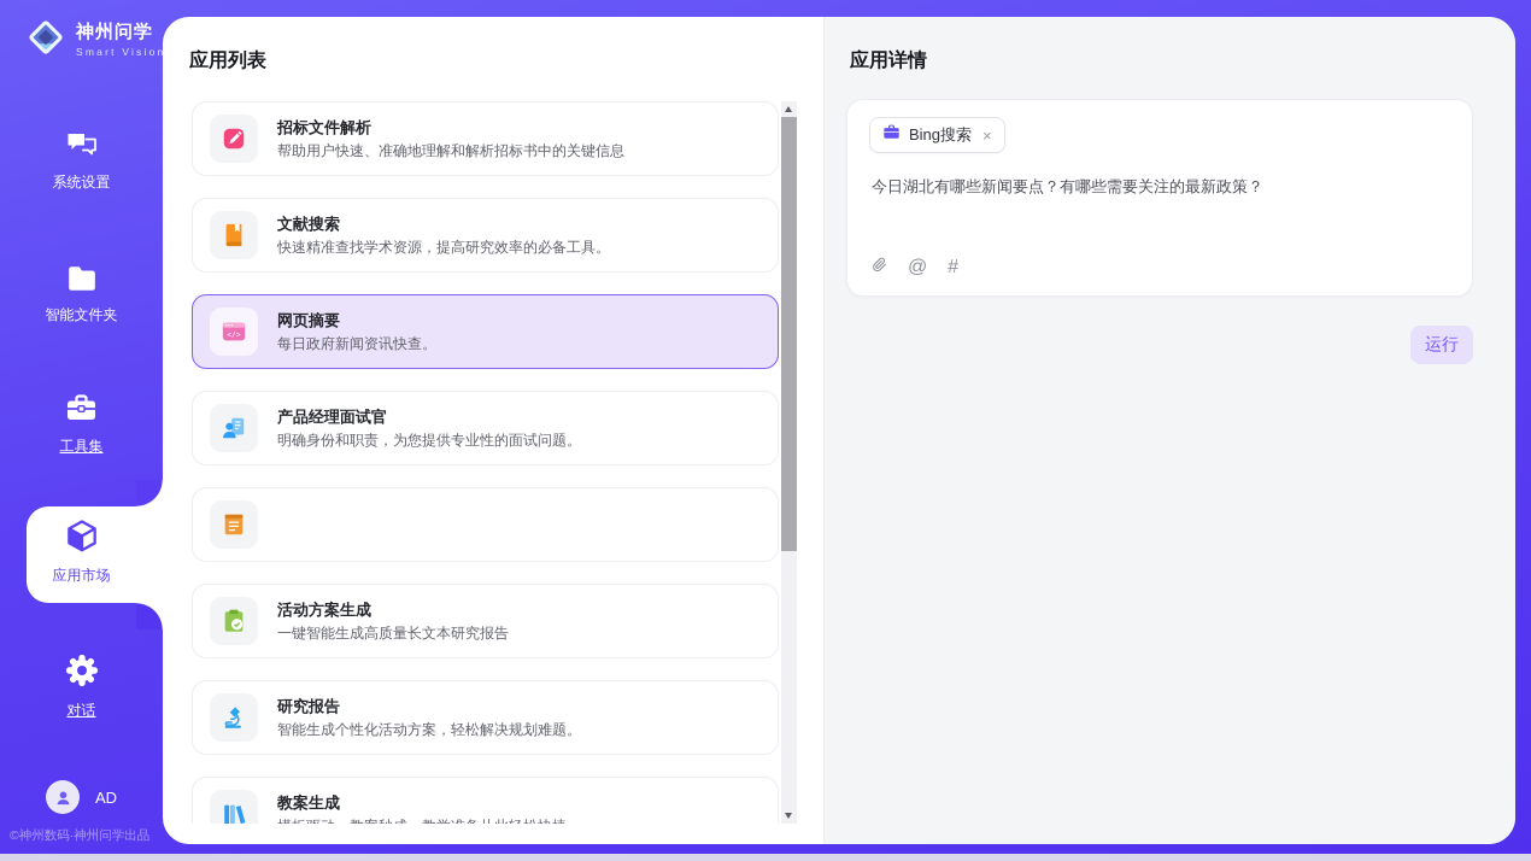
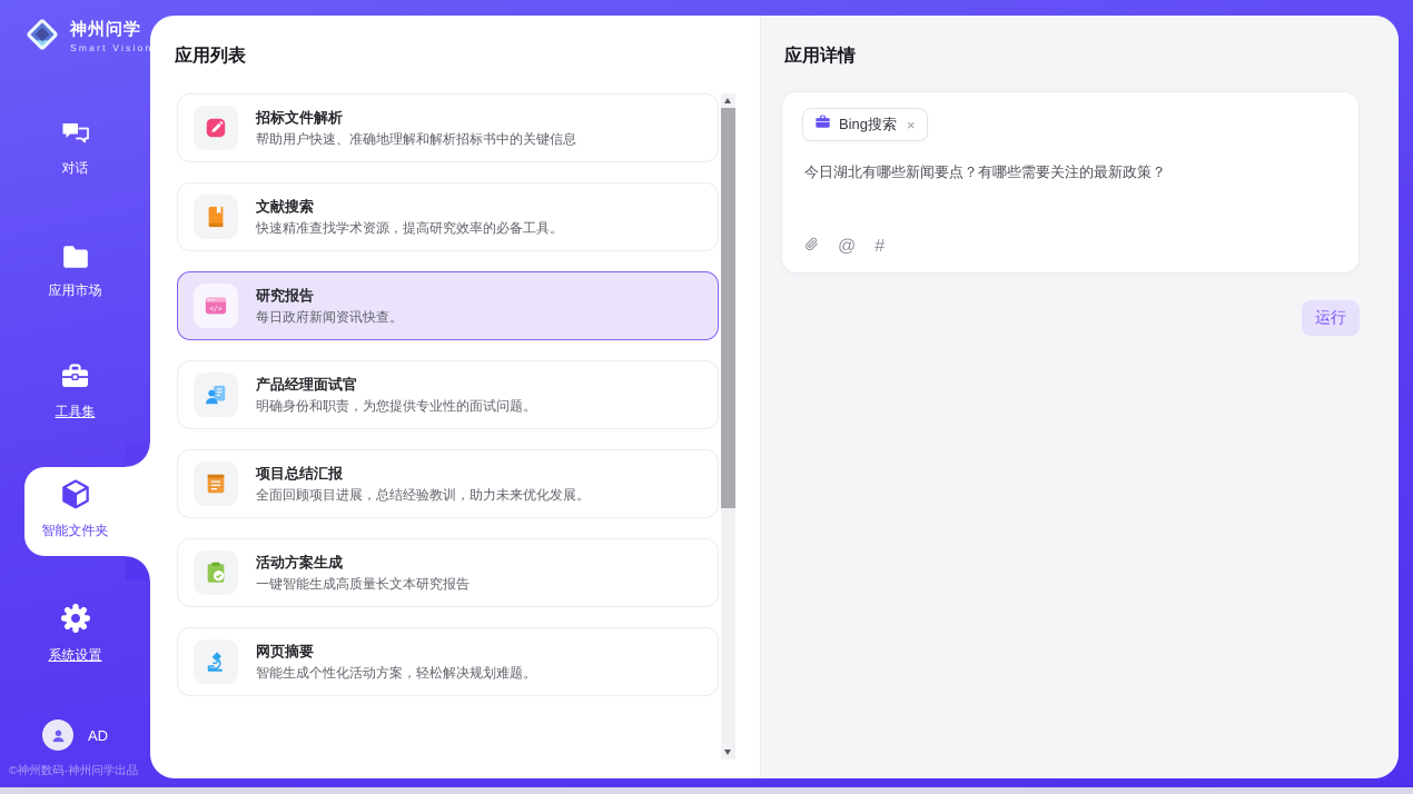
  神州问学
  Smart Vision
- 系统设置
+ 对话
- 智能文件夹
+ 应用市场
  工具集
- 应用市场
+ 智能文件夹
- 对话
+ 系统设置
  AD
  ©神州数码·神州问学出品
  应用列表
  应用详情
  招标文件解析
  帮助用户快速、准确地理解和解析招标书中的关键信息
  文献搜索
  快速精准查找学术资源，提高研究效率的必备工具。
  </>
- 网页摘要
+ 研究报告
  每日政府新闻资讯快查。
  产品经理面试官
  明确身份和职责，为您提供专业性的面试问题。
+ 项目总结汇报
+ 全面回顾项目进展，总结经验教训，助力未来优化发展。
  活动方案生成
  一键智能生成高质量长文本研究报告
- 研究报告
+ 网页摘要
  智能生成个性化活动方案，轻松解决规划难题。
- 教案生成
  Bing搜索
  ×
  今日湖北有哪些新闻要点？有哪些需要关注的最新政策？
  @
  #
  运行
